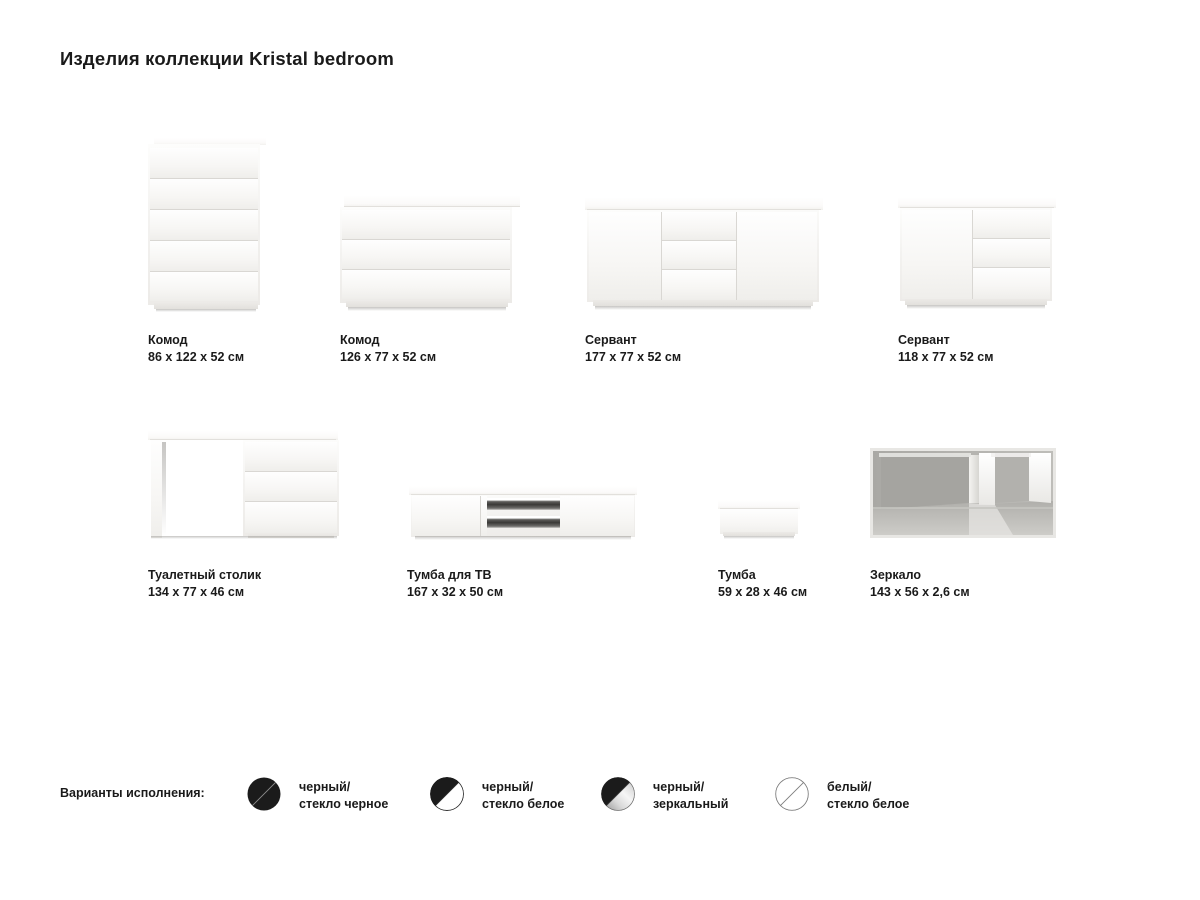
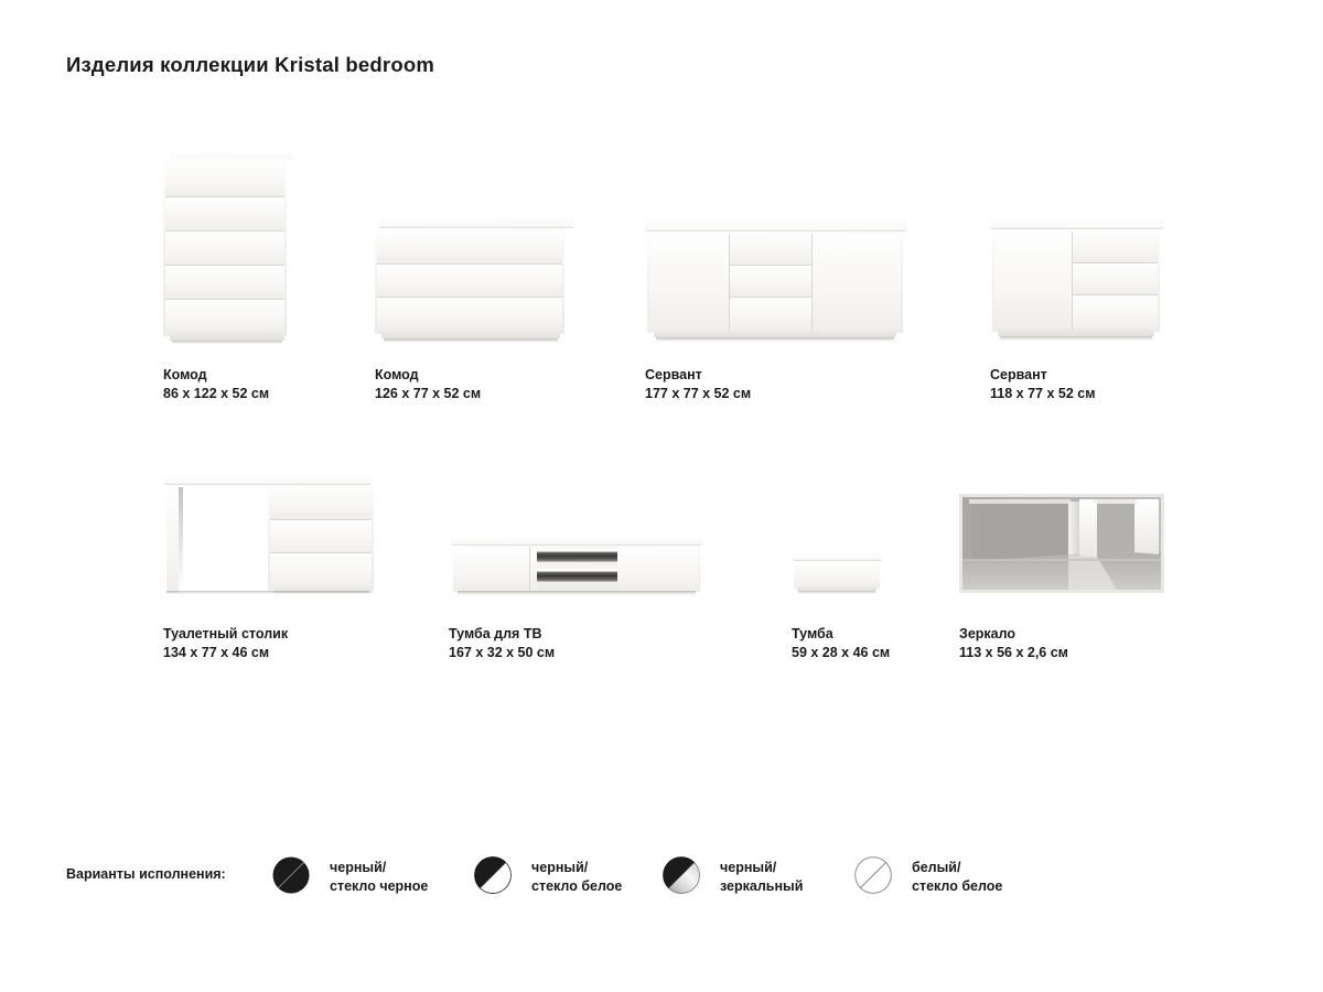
  Изделия коллекции Kristal bedroom
  Комод
  86 x 122 x 52 см
  Комод
  126 x 77 x 52 см
  Сервант
  177 x 77 x 52 см
  Сервант
  118 x 77 x 52 см
  Туалетный столик
  134 x 77 x 46 см
  Тумба для ТВ
  167 x 32 x 50 см
  Тумба
  59 x 28 x 46 см
  Зеркало
- 143 x 56 x 2,6 см
+ 113 x 56 x 2,6 см
  Варианты исполнения:
  черный/
  стекло черное
  черный/
  стекло белое
  черный/
  зеркальный
  белый/
  стекло белое
